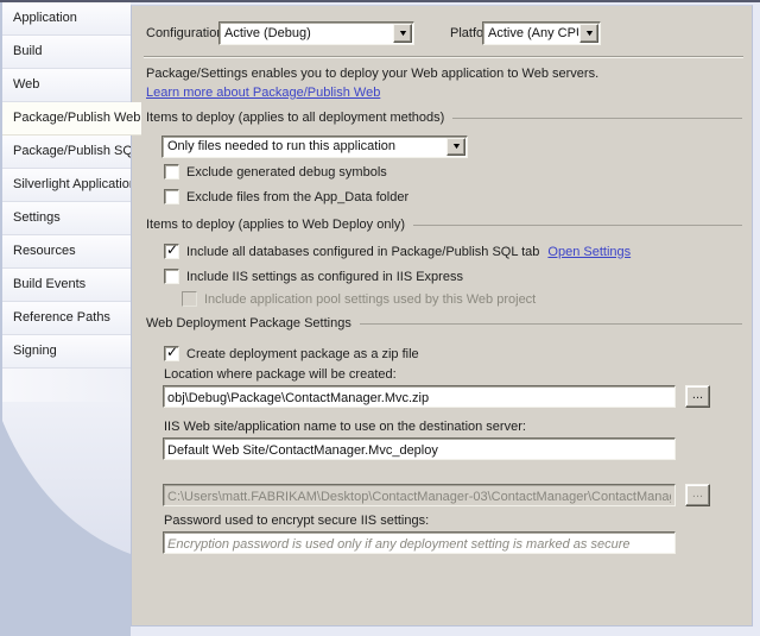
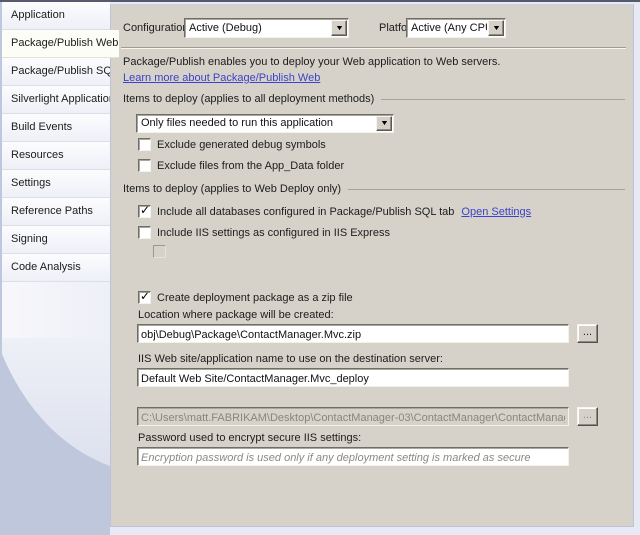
  Application
- Build
- Web
  Package/Publish Web
  Package/Publish SQ
  Silverlight Applicatio
- Settings
+ Build Events
  Resources
- Build Events
+ Settings
  Reference Paths
  Signing
+ Code Analysis
  Configuratio
  Active (Debug)
  Active (Any CP
- Package/Settings enables you to deploy your Web application to Web servers.
+ Package/Publish enables you to deploy your Web application to Web servers.
  Learn more about Package/Publish Web
  Items to deploy (applies to all deployment methods)
  Only files needed to run this application
  Exclude generated debug symbols
  Exclude files from the App_Data folder
  Items to deploy (applies to Web Deploy only)
  ✓
  Include all databases configured in Package/Publish SQL tab
  Open Settings
  Include IIS settings as configured in IIS Express
- Include application pool settings used by this Web project
- Web Deployment Package Settings
  ✓
  Create deployment package as a zip file
  Location where package will be created:
  obj\Debug\Package\ContactManager.Mvc.zip
  ...
  IIS Web site/application name to use on the destination server:
  Default Web Site/ContactManager.Mvc_deploy
  C:\Users\matt.FABRIKAM\Desktop\ContactManager-03\ContactManager\ContactMana
  ...
  Password used to encrypt secure IIS settings:
  Encryption password is used only if any deployment setting is marked as secure
